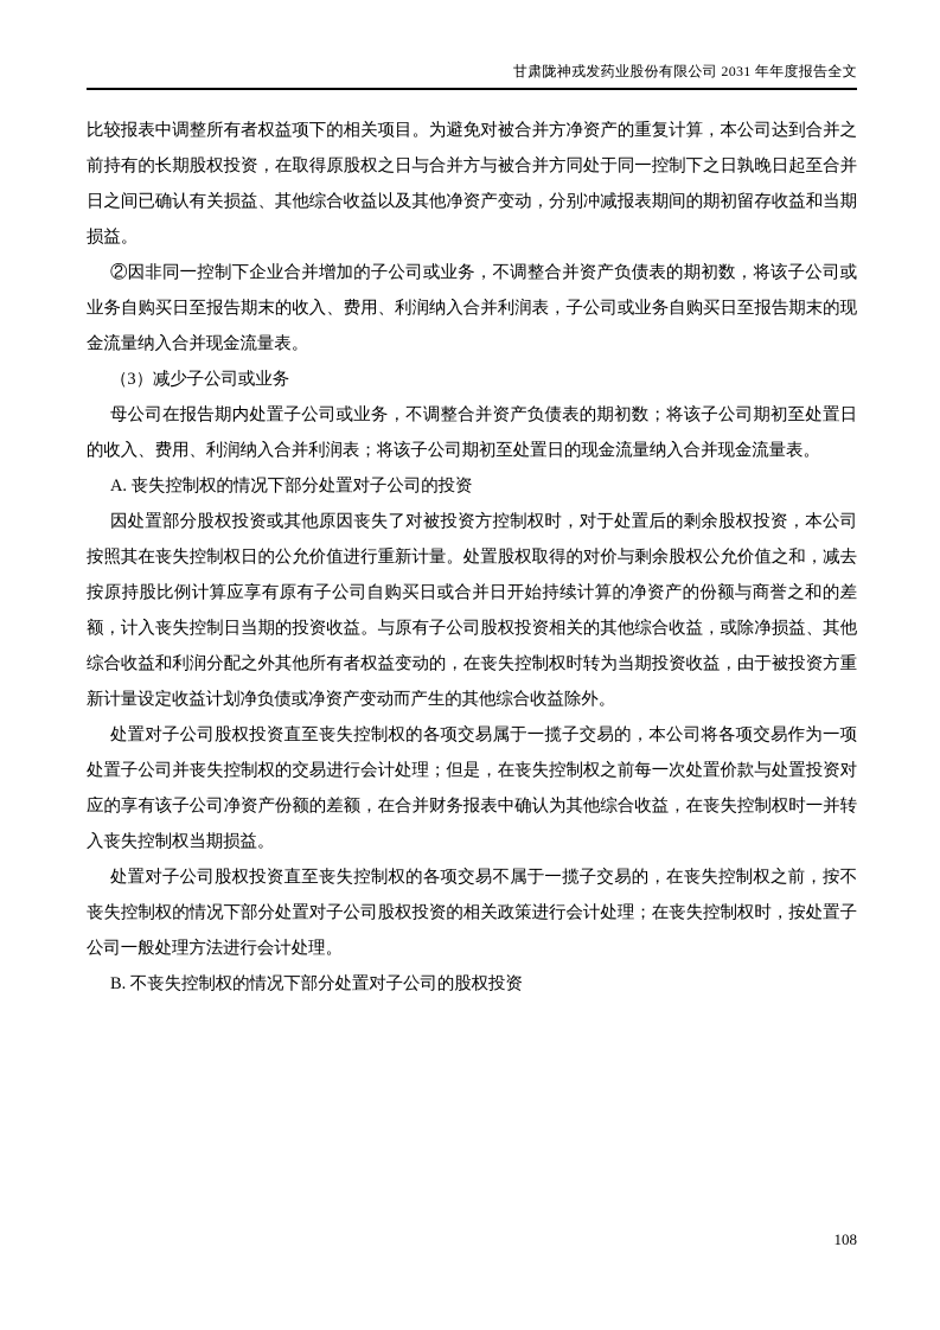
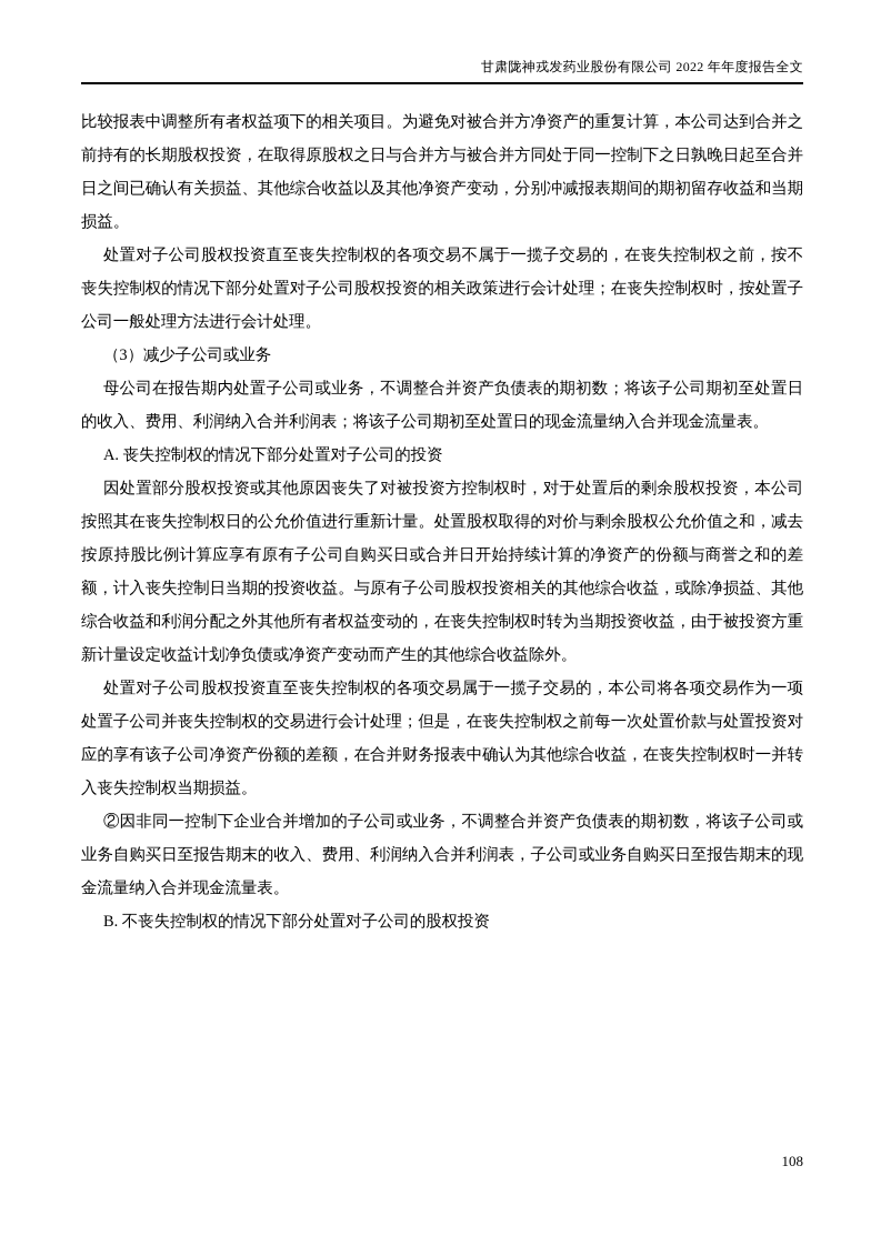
- 甘肃陇神戎发药业股份有限公司 2031 年年度报告全文
+ 甘肃陇神戎发药业股份有限公司 2022 年年度报告全文
  比较报表中调整所有者权益项下的相关项目。为避免对被合并方净资产的重复计算，本公司达到合并之前持有的长期股权投资，在取得原股权之日与合并方与被合并方同处于同一控制下之日孰晚日起至合并日之间已确认有关损益、其他综合收益以及其他净资产变动，分别冲减报表期间的期初留存收益和当期损益。
- ②因非同一控制下企业合并增加的子公司或业务，不调整合并资产负债表的期初数，将该子公司或业务自购买日至报告期末的收入、费用、利润纳入合并利润表，子公司或业务自购买日至报告期末的现金流量纳入合并现金流量表。
+ 处置对子公司股权投资直至丧失控制权的各项交易不属于一揽子交易的，在丧失控制权之前，按不丧失控制权的情况下部分处置对子公司股权投资的相关政策进行会计处理；在丧失控制权时，按处置子公司一般处理方法进行会计处理。
  （3）减少子公司或业务
  母公司在报告期内处置子公司或业务，不调整合并资产负债表的期初数；将该子公司期初至处置日的收入、费用、利润纳入合并利润表；将该子公司期初至处置日的现金流量纳入合并现金流量表。
  A. 丧失控制权的情况下部分处置对子公司的投资
  因处置部分股权投资或其他原因丧失了对被投资方控制权时，对于处置后的剩余股权投资，本公司按照其在丧失控制权日的公允价值进行重新计量。处置股权取得的对价与剩余股权公允价值之和，减去按原持股比例计算应享有原有子公司自购买日或合并日开始持续计算的净资产的份额与商誉之和的差额，计入丧失控制日当期的投资收益。与原有子公司股权投资相关的其他综合收益，或除净损益、其他综合收益和利润分配之外其他所有者权益变动的，在丧失控制权时转为当期投资收益，由于被投资方重新计量设定收益计划净负债或净资产变动而产生的其他综合收益除外。
  处置对子公司股权投资直至丧失控制权的各项交易属于一揽子交易的，本公司将各项交易作为一项处置子公司并丧失控制权的交易进行会计处理；但是，在丧失控制权之前每一次处置价款与处置投资对应的享有该子公司净资产份额的差额，在合并财务报表中确认为其他综合收益，在丧失控制权时一并转入丧失控制权当期损益。
- 处置对子公司股权投资直至丧失控制权的各项交易不属于一揽子交易的，在丧失控制权之前，按不丧失控制权的情况下部分处置对子公司股权投资的相关政策进行会计处理；在丧失控制权时，按处置子公司一般处理方法进行会计处理。
+ ②因非同一控制下企业合并增加的子公司或业务，不调整合并资产负债表的期初数，将该子公司或业务自购买日至报告期末的收入、费用、利润纳入合并利润表，子公司或业务自购买日至报告期末的现金流量纳入合并现金流量表。
  B. 不丧失控制权的情况下部分处置对子公司的股权投资
  108
